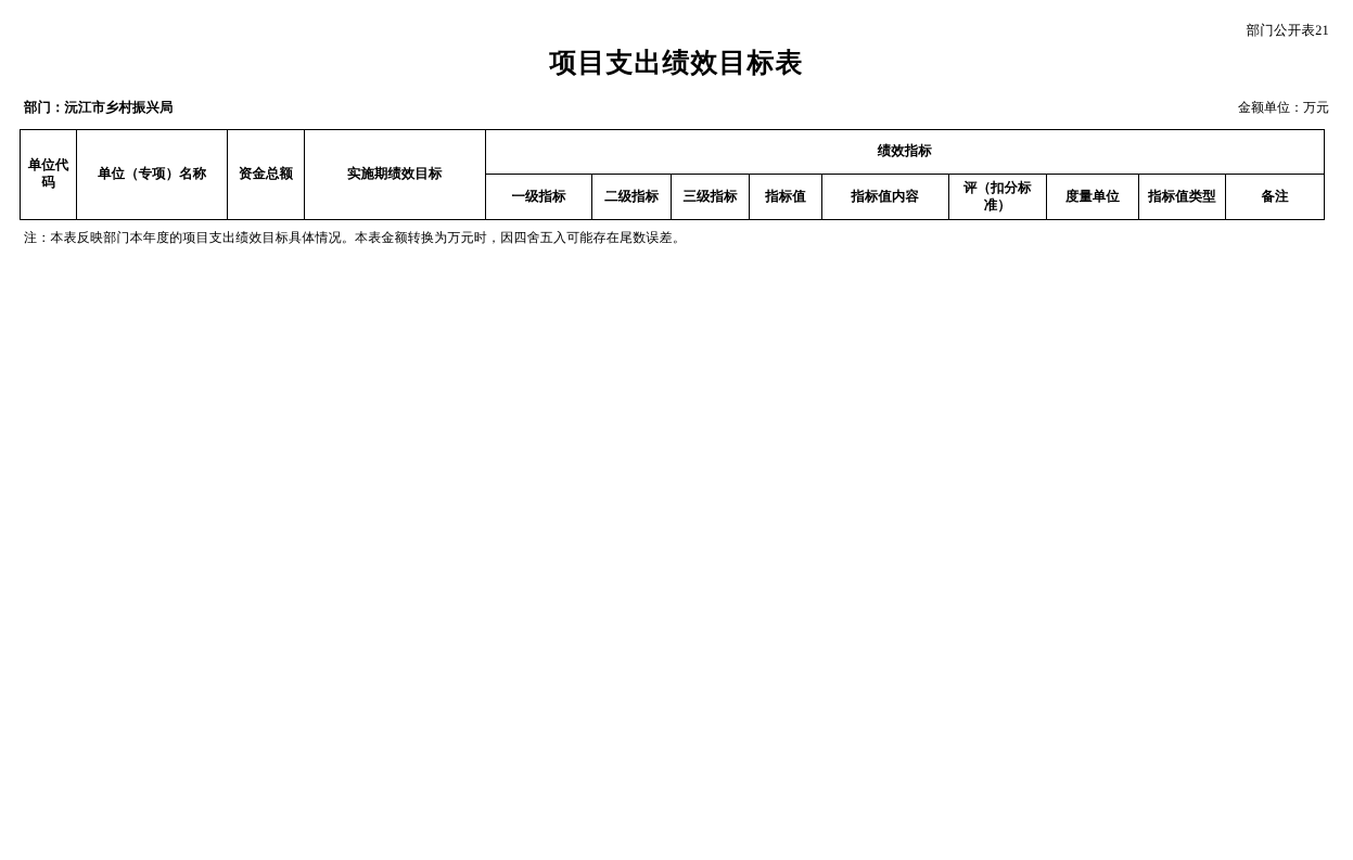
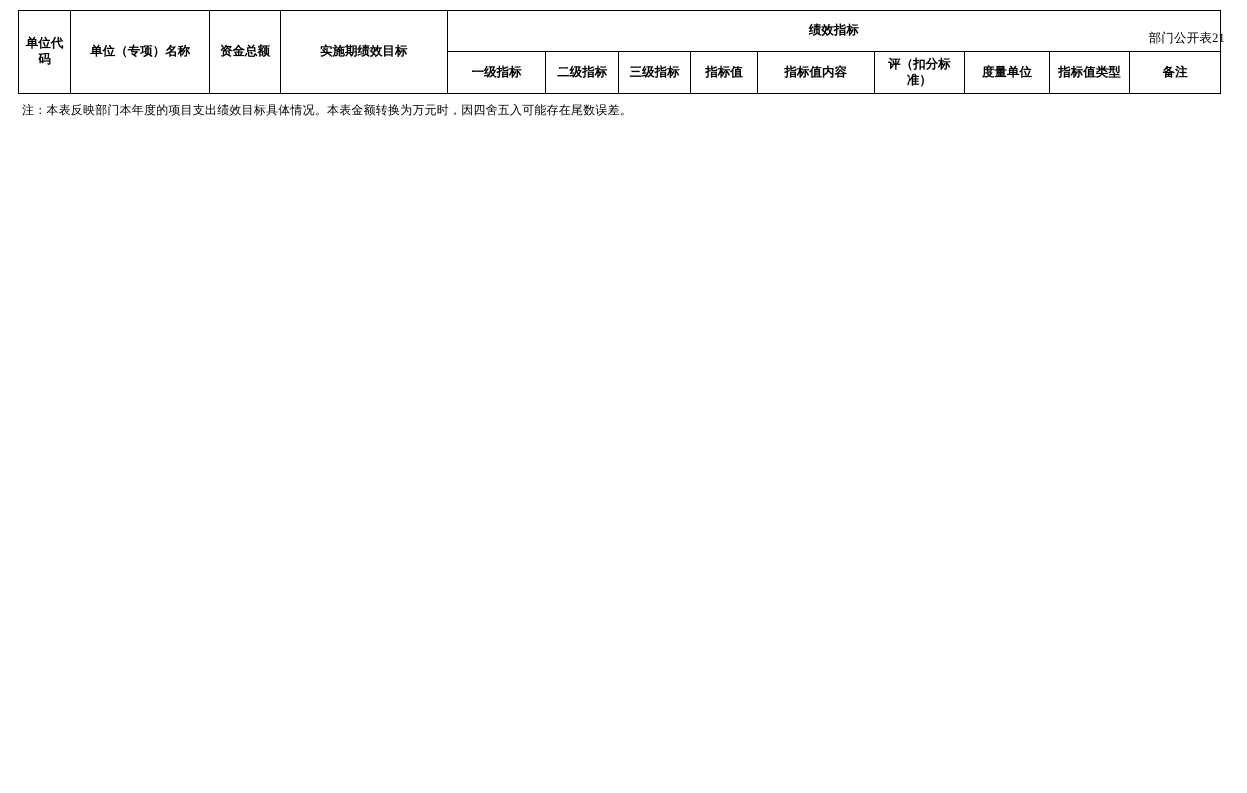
  部门公开表21
- 项目支出绩效目标表
- 部门：沅江市乡村振兴局
- 金额单位：万元
  单位代码	单位（专项）名称	资金总额	实施期绩效目标	绩效指标
  一级指标	二级指标	三级指标	指标值	指标值内容	评（扣分标准）	度量单位	指标值类型	备注
  注：本表反映部门本年度的项目支出绩效目标具体情况。本表金额转换为万元时，因四舍五入可能存在尾数误差。
